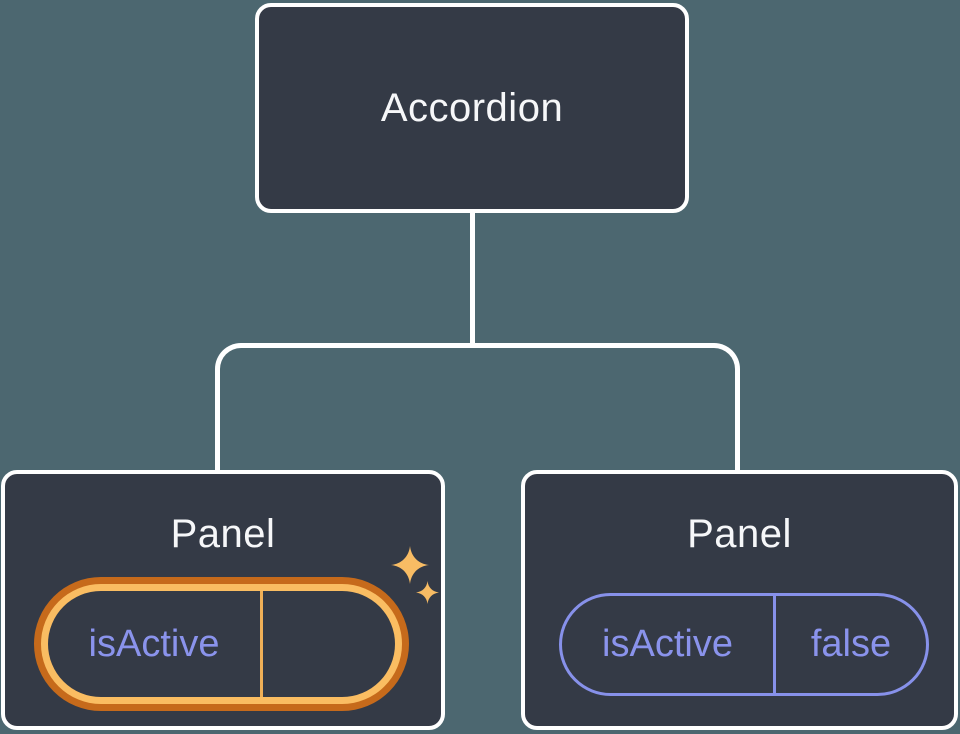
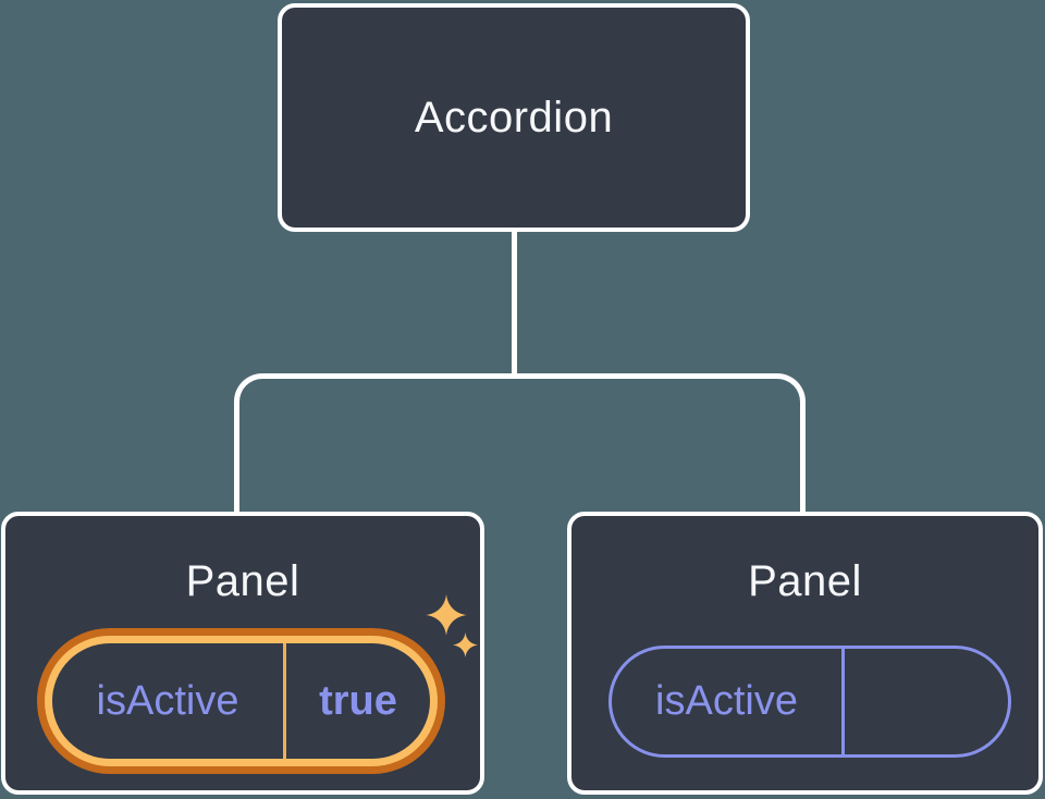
  Accordion
  Panel
  isActive
+ true
  Panel
  isActive
- false
